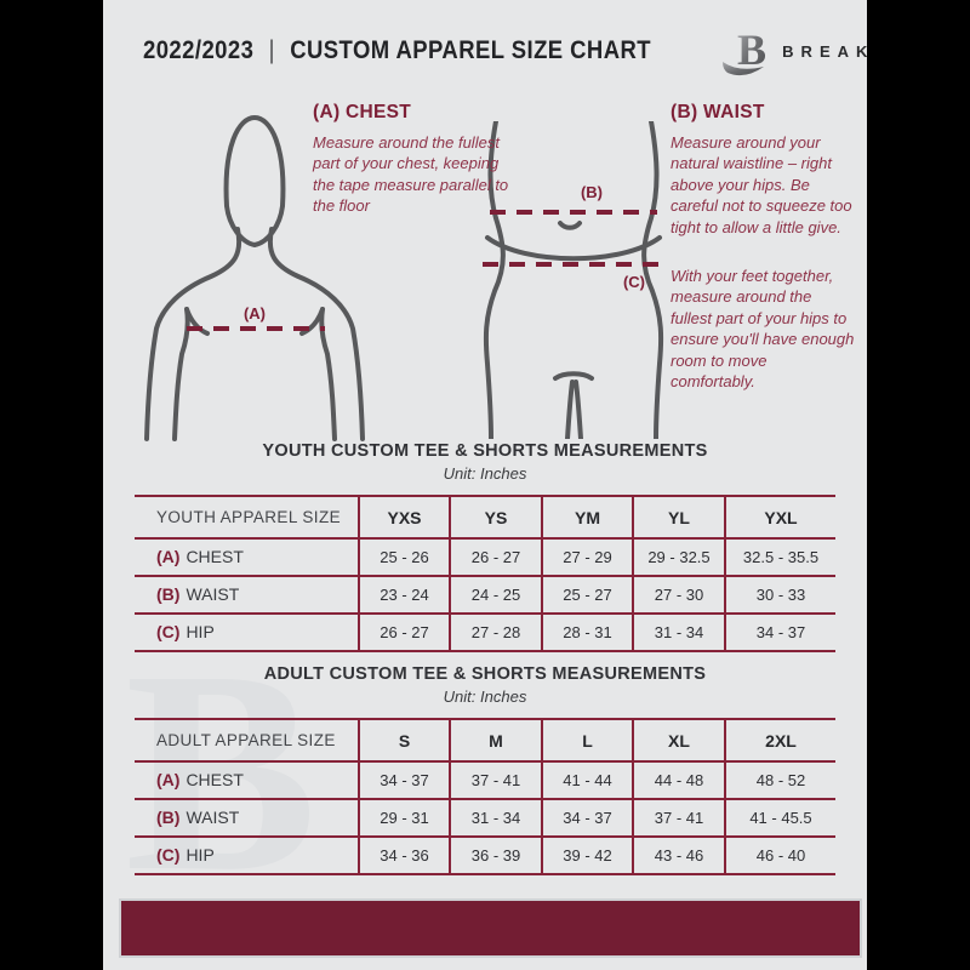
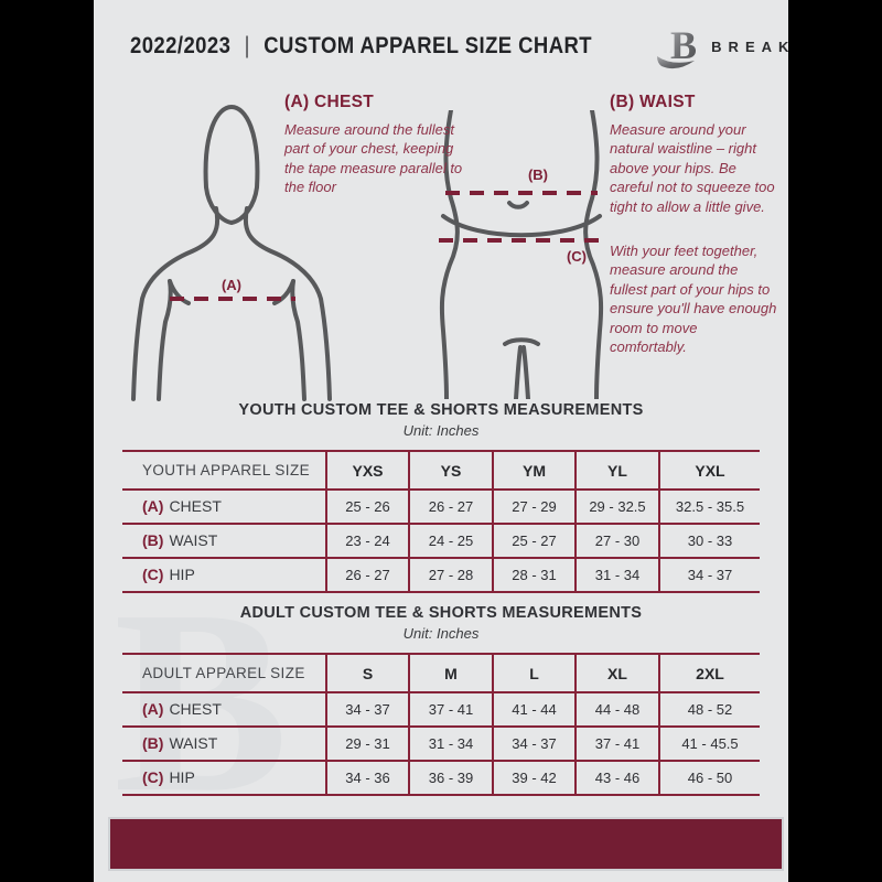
  B
  2022/2023 | CUSTOM APPAREL SIZE CHART
  B
  (A)
  (B)
  (C)
  (A) CHEST
  Measure around the fullest part of your chest, keeping the tape measure parallel to the floor
  (B) WAIST
  Measure around your natural waistline – right above your hips. Be careful not to squeeze too tight to allow a little give.
  With your feet together, measure around the fullest part of your hips to ensure you'll have enough room to move comfortably.
  YOUTH CUSTOM TEE & SHORTS MEASUREMENTS
  Unit: Inches
  YOUTH APPAREL SIZE	YXS	YS	YM	YL	YXL
  (A) CHEST	25 - 26	26 - 27	27 - 29	29 - 32.5	32.5 - 35.5
  (B) WAIST	23 - 24	24 - 25	25 - 27	27 - 30	30 - 33
  (C) HIP	26 - 27	27 - 28	28 - 31	31 - 34	34 - 37
  ADULT CUSTOM TEE & SHORTS MEASUREMENTS
  Unit: Inches
  ADULT APPAREL SIZE	S	M	L	XL	2XL
  (A) CHEST	34 - 37	37 - 41	41 - 44	44 - 48	48 - 52
  (B) WAIST	29 - 31	31 - 34	34 - 37	37 - 41	41 - 45.5
- (C) HIP	34 - 36	36 - 39	39 - 42	43 - 46	46 - 40
+ (C) HIP	34 - 36	36 - 39	39 - 42	43 - 46	46 - 50
